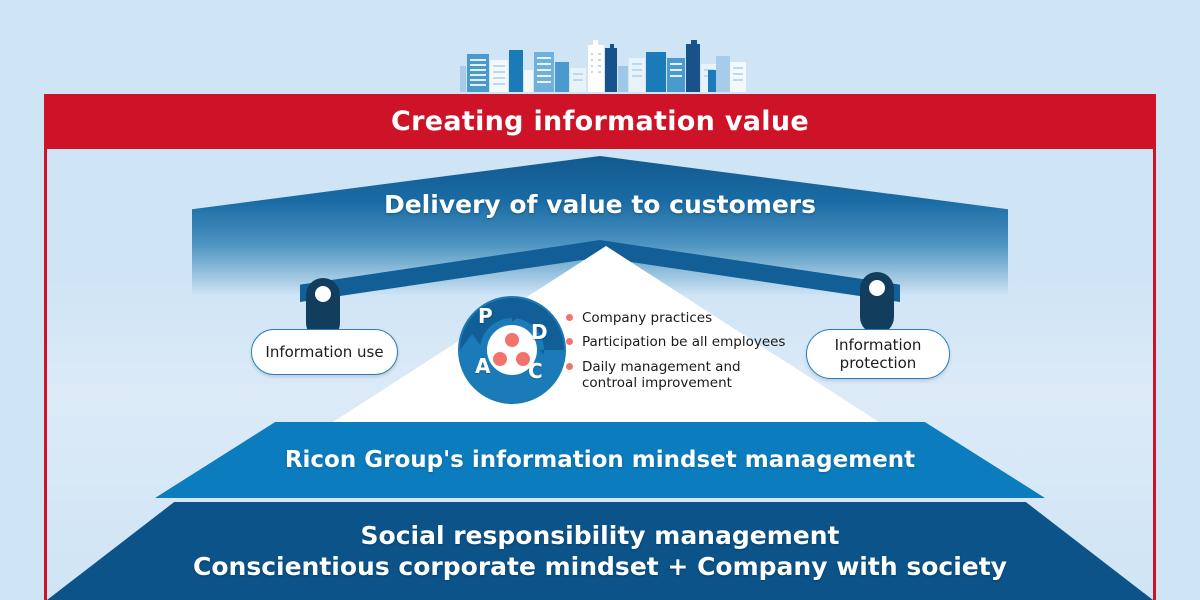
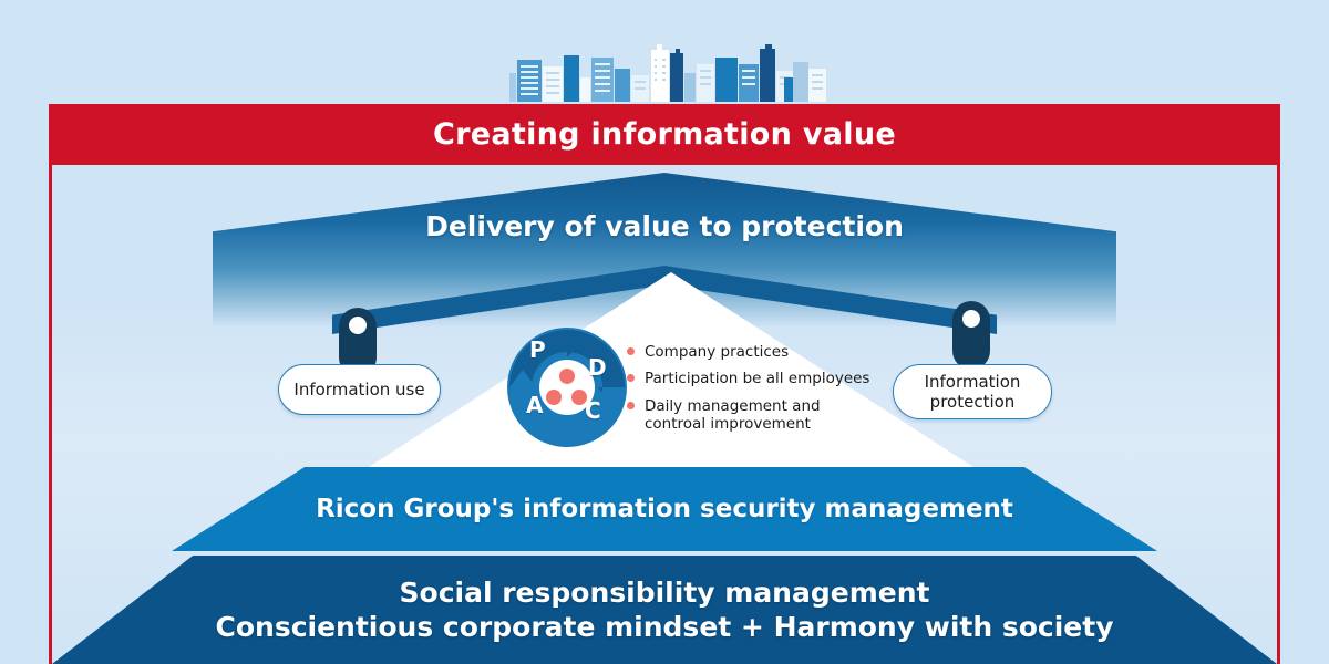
  Creating information value
- Delivery of value to customers
+ Delivery of value to protection
  Information use
  Information
  protection
  P
  D
  C
  A
  Company practices
  Participation be all employees
  Daily management and controal improvement
- Ricon Group's information mindset management
+ Ricon Group's information security management
  Social responsibility management
- Conscientious corporate mindset + Company with society
+ Conscientious corporate mindset + Harmony with society
